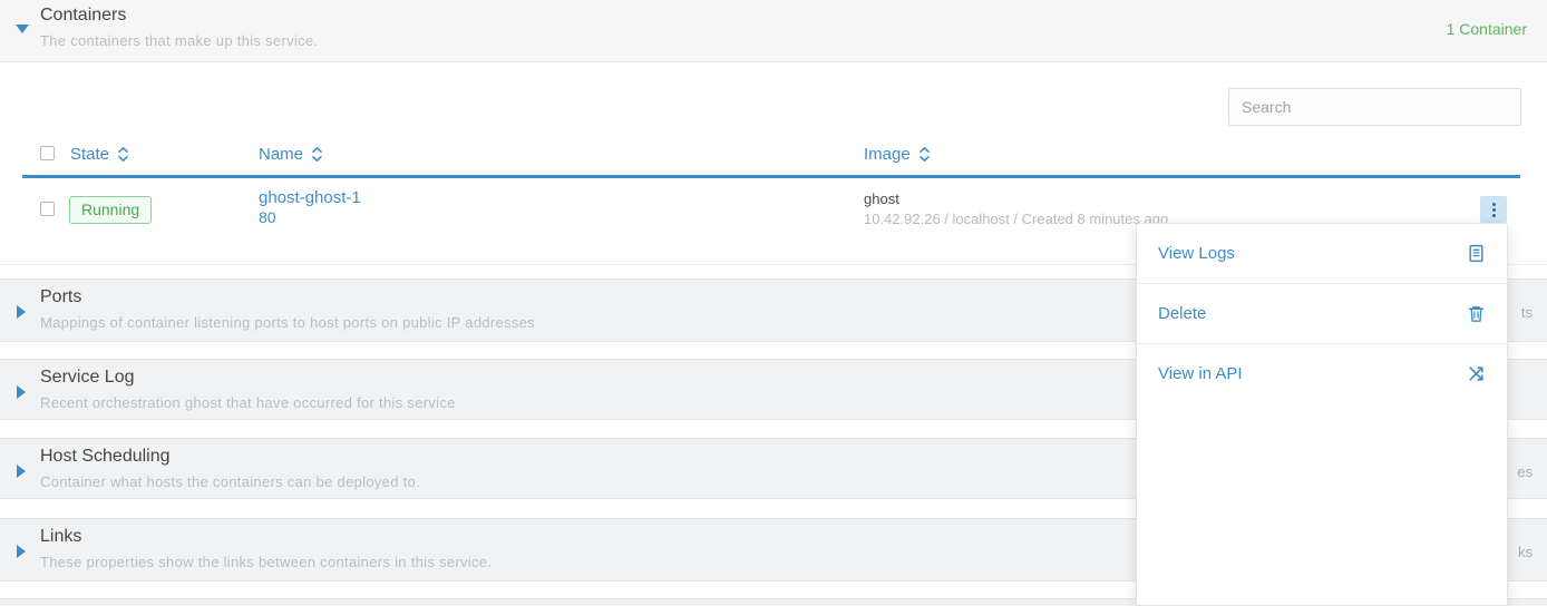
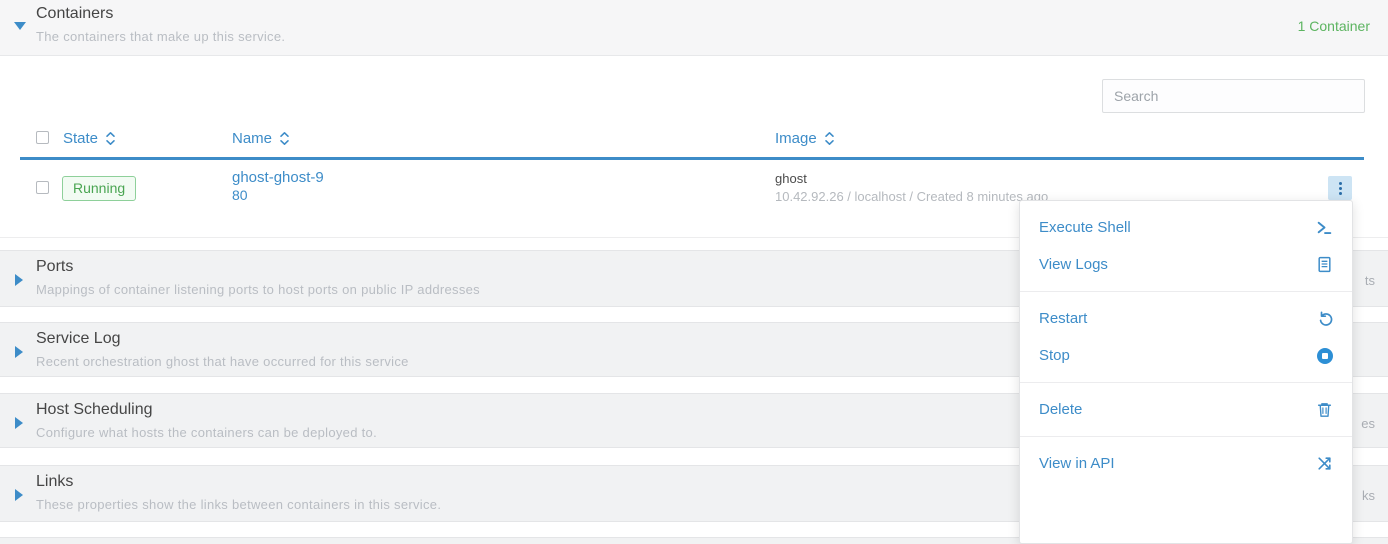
  Containers
  The containers that make up this service.
  1 Container
  Search
  State
  Name
  Image
  Running
- ghost-ghost-1
+ ghost-ghost-9
  80
  ghost
  10.42.92.26 / localhost / Created 8 minutes ago
  Ports
  Mappings of container listening ports to host ports on public IP addresses
  ts
  Service Log
  Recent orchestration ghost that have occurred for this service
  Host Scheduling
- Container what hosts the containers can be deployed to.
+ Configure what hosts the containers can be deployed to.
  es
  Links
  These properties show the links between containers in this service.
  ks
+ Execute Shell
  View Logs
+ Restart
+ Stop
  Delete
  View in API
